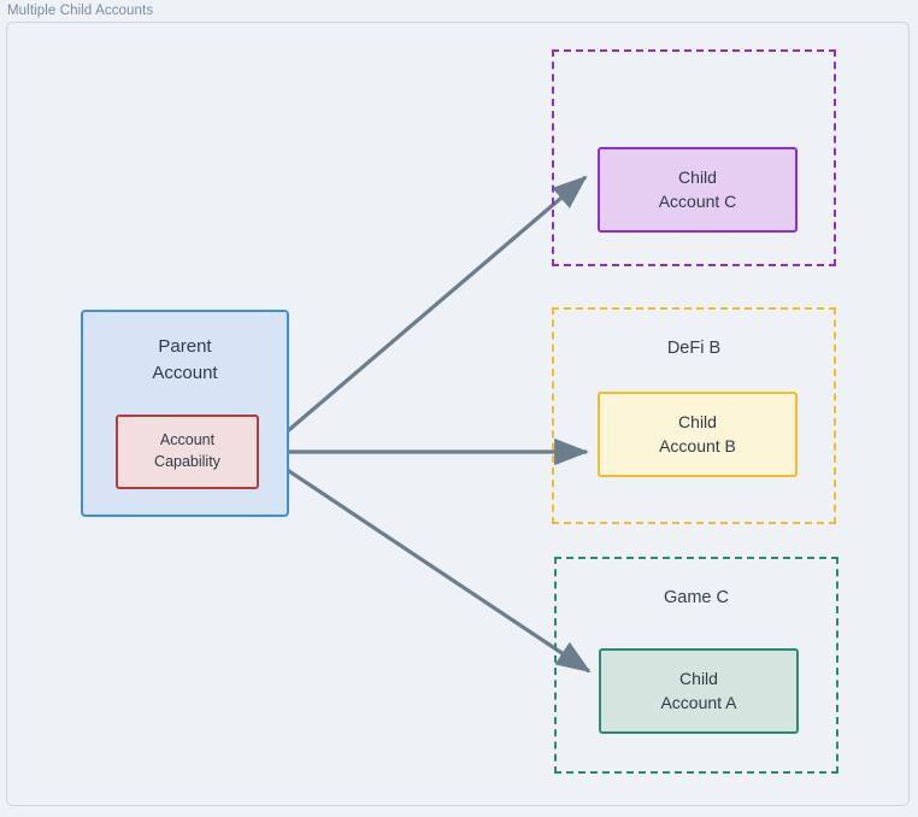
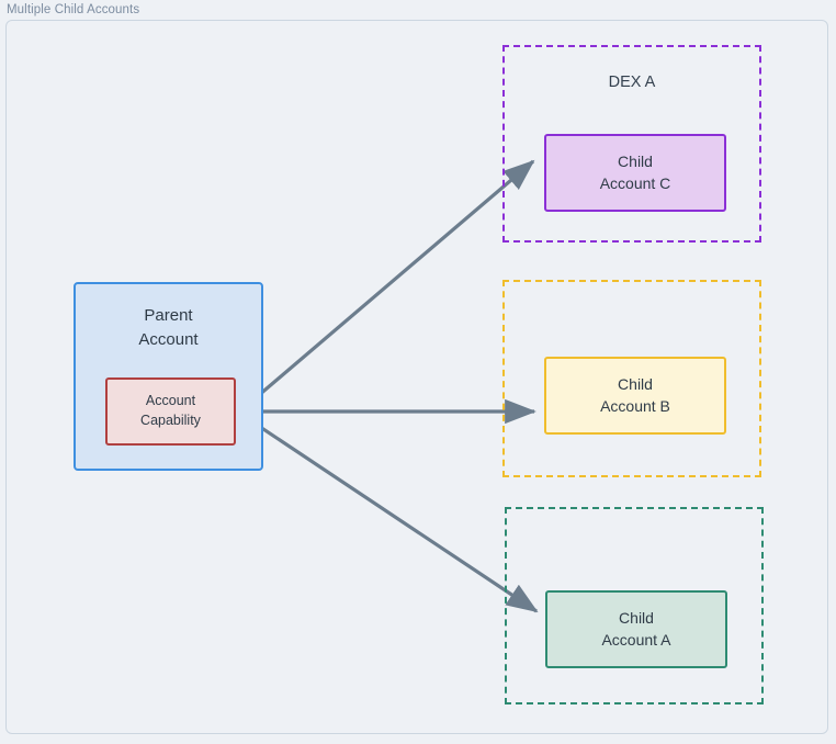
  Multiple Child Accounts
  Parent
  Account
  Account
  Capability
+ DEX A
  Child
  Account C
- DeFi B
  Child
  Account B
- Game C
  Child
  Account A
